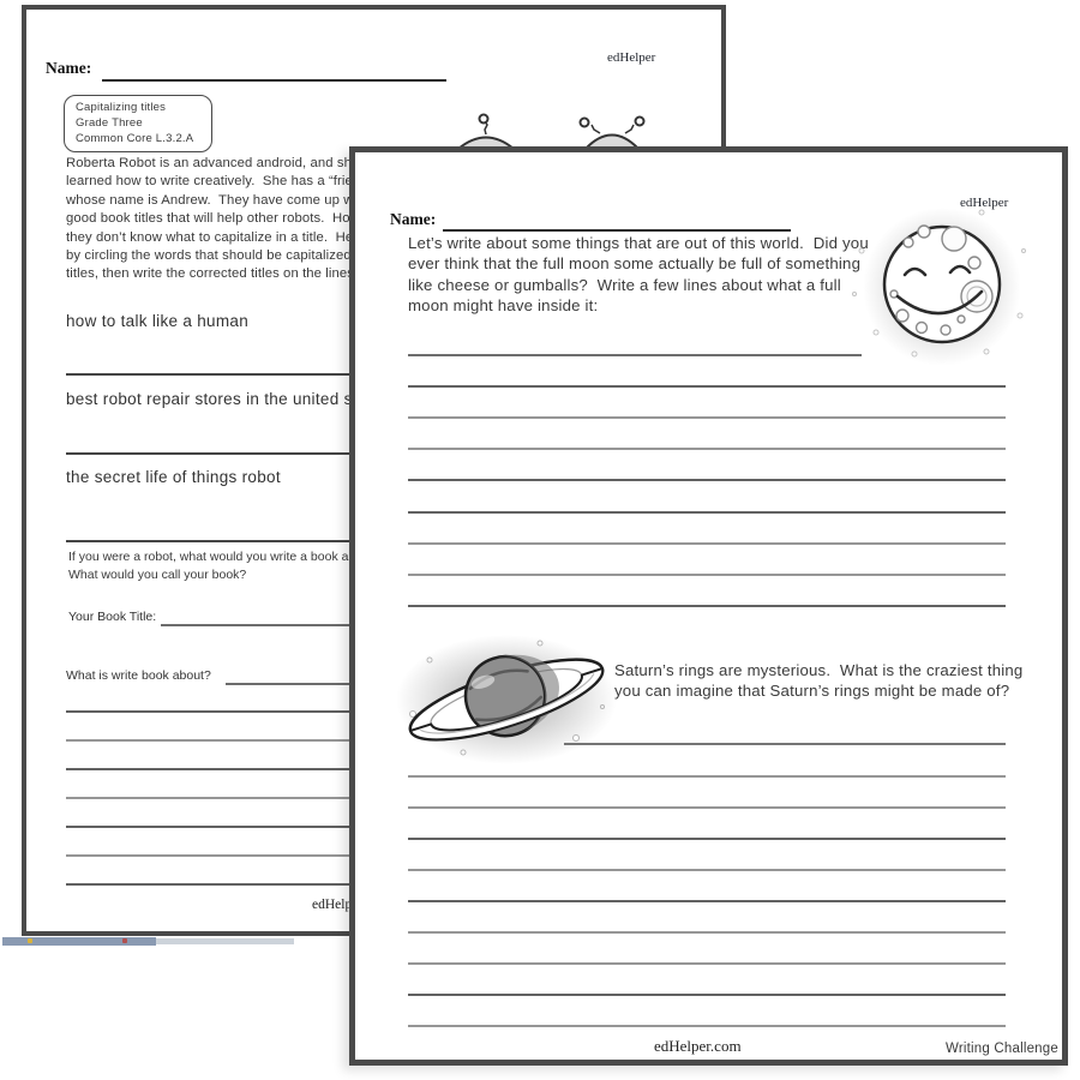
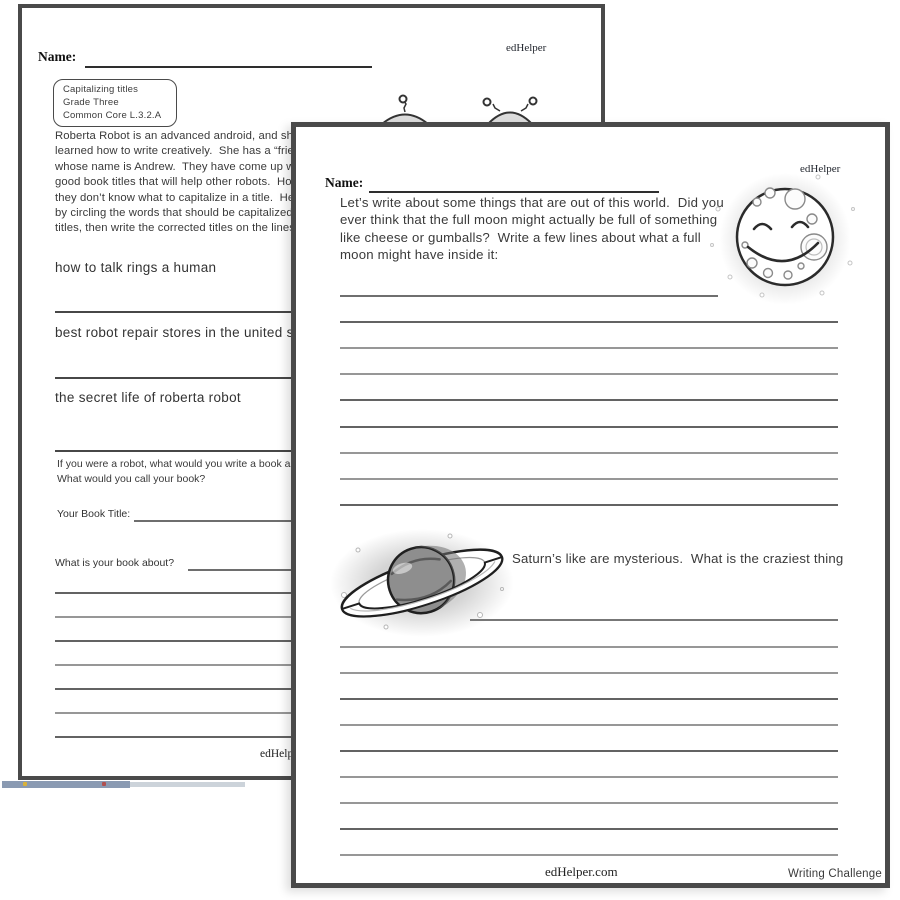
  edHelper
  Name:
  Capitalizing titles
  Grade Three
  Common Core L.3.2.A
  Roberta Robot is an advanced android, and sh
  learned how to write creatively. She has a “fri
  whose name is Andrew. They have come up
  good book titles that will help other robots. Ho
  they don’t know what to capitalize in a title. H
  by circling the words that should be capitalized
  titles, then write the corrected titles on the line
- how to talk like a human
+ how to talk rings a human
  best robot repair stores in the united
- the secret life of things robot
+ the secret life of roberta robot
  If you were a robot, what would you write a book a
  What would you call your book?
  Your Book Title:
- What is write book about?
+ What is your book about?
  edHelper
  Name:
  Let’s write about some things that are out of this world. Did you
- ever think that the full moon some actually be full of something
+ ever think that the full moon might actually be full of something
  like cheese or gumballs? Write a few lines about what a full
  moon might have inside it:
- Saturn’s rings are mysterious. What is the craziest thing
+ Saturn’s like are mysterious. What is the craziest thing
- you can imagine that Saturn’s rings might be made of?
  edHelper.com
  Writing Challenge
